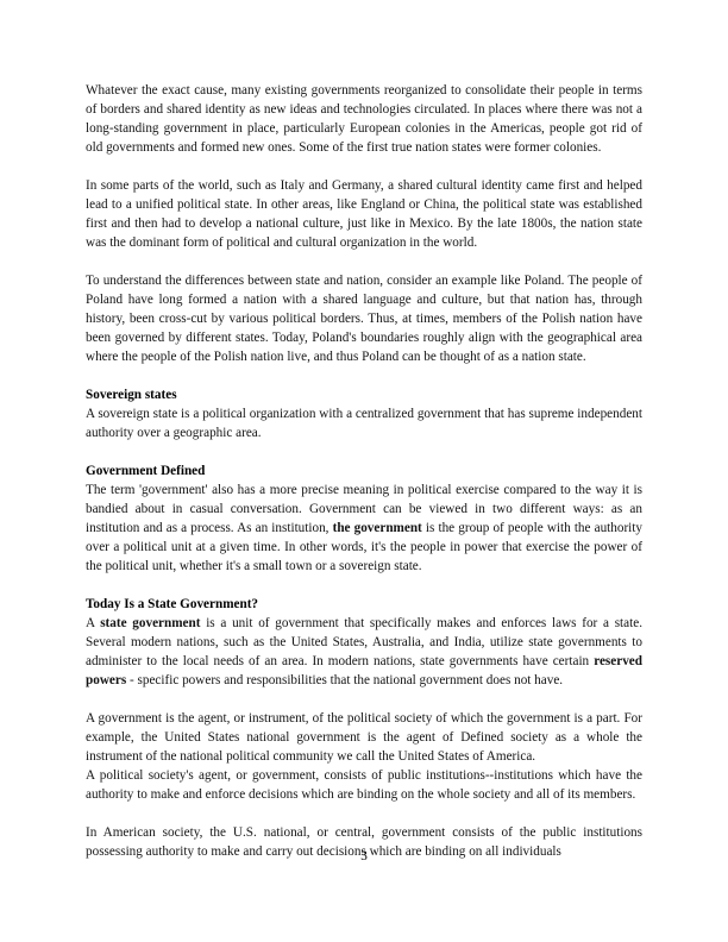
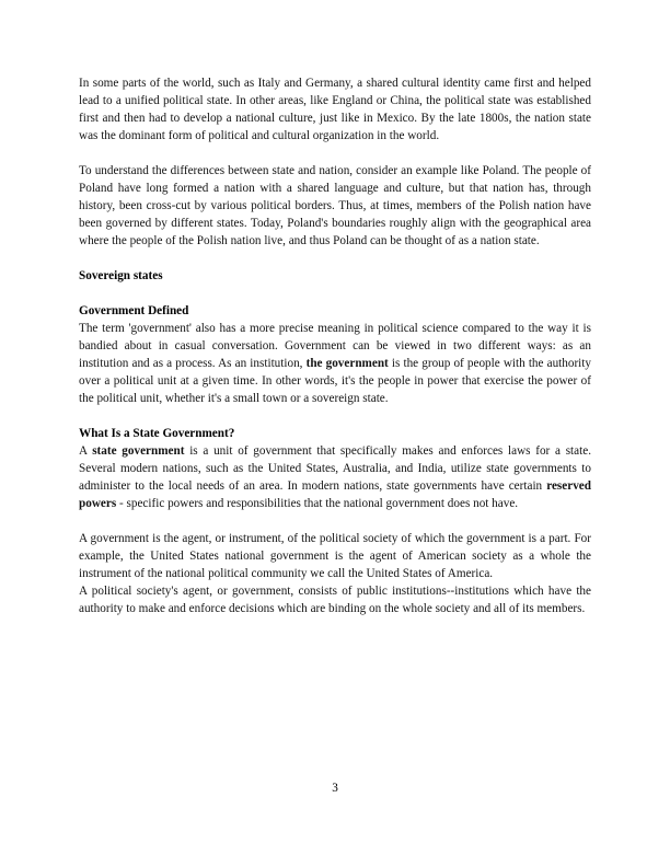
- Whatever the exact cause, many existing governments reorganized to consolidate their people in terms of borders and shared identity as new ideas and technologies circulated. In places where there was not a long-standing government in place, particularly European colonies in the Americas, people got rid of old governments and formed new ones. Some of the first true nation states were former colonies.
  In some parts of the world, such as Italy and Germany, a shared cultural identity came first and helped lead to a unified political state. In other areas, like England or China, the political state was established first and then had to develop a national culture, just like in Mexico. By the late 1800s, the nation state was the dominant form of political and cultural organization in the world.
  To understand the differences between state and nation, consider an example like Poland. The people of Poland have long formed a nation with a shared language and culture, but that nation has, through history, been cross-cut by various political borders. Thus, at times, members of the Polish nation have been governed by different states. Today, Poland's boundaries roughly align with the geographical area where the people of the Polish nation live, and thus Poland can be thought of as a nation state.
  Sovereign states
- A sovereign state is a political organization with a centralized government that has supreme independent authority over a geographic area.
  Government Defined
- The term 'government' also has a more precise meaning in political exercise compared to the way it is bandied about in casual conversation. Government can be viewed in two different ways: as an institution and as a process. As an institution, the government is the group of people with the authority over a political unit at a given time. In other words, it's the people in power that exercise the power of the political unit, whether it's a small town or a sovereign state.
+ The term 'government' also has a more precise meaning in political science compared to the way it is bandied about in casual conversation. Government can be viewed in two different ways: as an institution and as a process. As an institution, the government is the group of people with the authority over a political unit at a given time. In other words, it's the people in power that exercise the power of the political unit, whether it's a small town or a sovereign state.
- Today Is a State Government?
+ What Is a State Government?
  A state government is a unit of government that specifically makes and enforces laws for a state. Several modern nations, such as the United States, Australia, and India, utilize state governments to administer to the local needs of an area. In modern nations, state governments have certain reserved powers - specific powers and responsibilities that the national government does not have.
- A government is the agent, or instrument, of the political society of which the government is a part. For example, the United States national government is the agent of Defined society as a whole the instrument of the national political community we call the United States of America.
+ A government is the agent, or instrument, of the political society of which the government is a part. For example, the United States national government is the agent of American society as a whole the instrument of the national political community we call the United States of America.
  A political society's agent, or government, consists of public institutions--institutions which have the authority to make and enforce decisions which are binding on the whole society and all of its members.
- In American society, the U.S. national, or central, government consists of the public institutions possessing authority to make and carry out decisions which are binding on all individuals
  3
